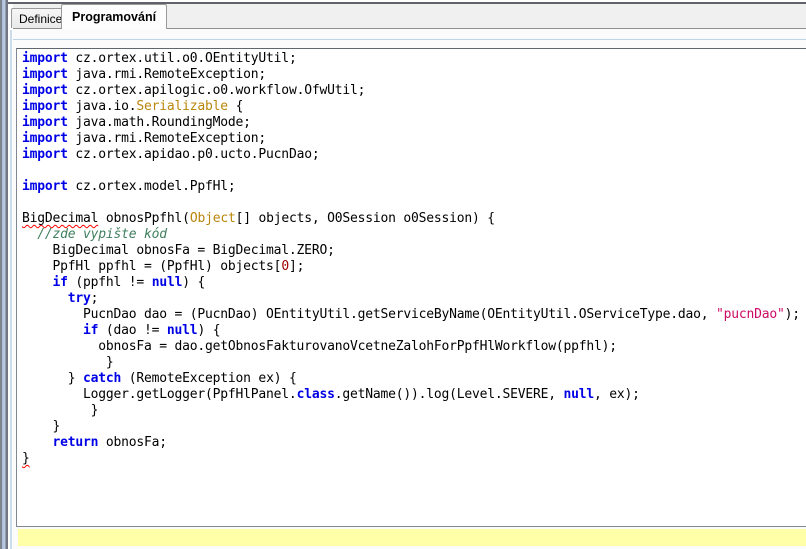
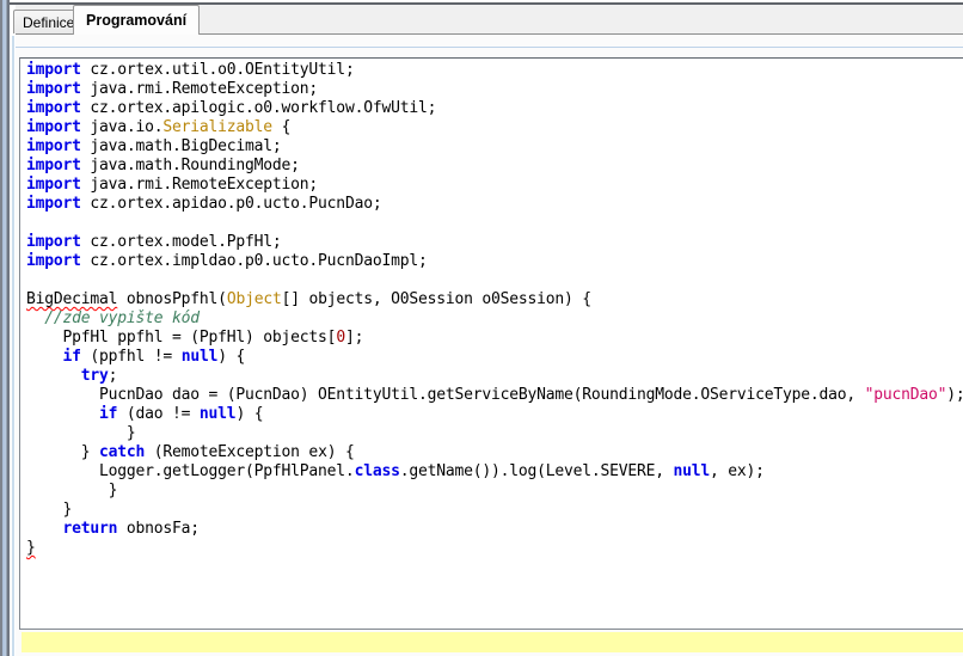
  Definice
  Programování
  import cz.ortex.util.o0.OEntityUtil;
  import java.rmi.RemoteException;
  import cz.ortex.apilogic.o0.workflow.OfwUtil;
  import java.io.Serializable {
+ import java.math.BigDecimal;
  import java.math.RoundingMode;
  import java.rmi.RemoteException;
  import cz.ortex.apidao.p0.ucto.PucnDao;
  import cz.ortex.model.PpfHl;
+ import cz.ortex.impldao.p0.ucto.PucnDaoImpl;
  BigDecimal obnosPpfhl(Object[] objects, O0Session o0Session) {
  //zde vypište kód
- BigDecimal obnosFa = BigDecimal.ZERO;
  PpfHl ppfhl = (PpfHl) objects[0];
  if (ppfhl != null) {
  try;
- PucnDao dao = (PucnDao) OEntityUtil.getServiceByName(OEntityUtil.OServiceType.dao, "pucnDao");
+ PucnDao dao = (PucnDao) OEntityUtil.getServiceByName(RoundingMode.OServiceType.dao, "pucnDao");
  if (dao != null) {
- obnosFa = dao.getObnosFakturovanoVcetneZalohForPpfHlWorkflow(ppfhl);
  }
  } catch (RemoteException ex) {
  Logger.getLogger(PpfHlPanel.class.getName()).log(Level.SEVERE, null, ex);
  }
  }
  return obnosFa;
  }
